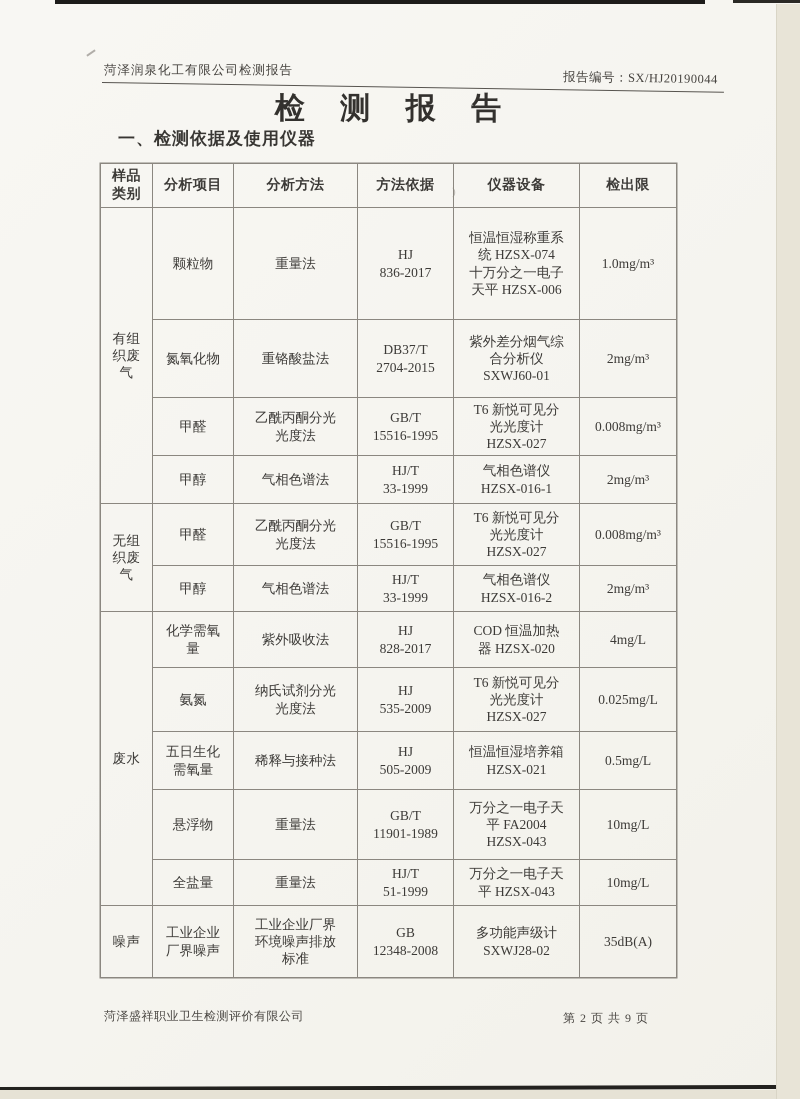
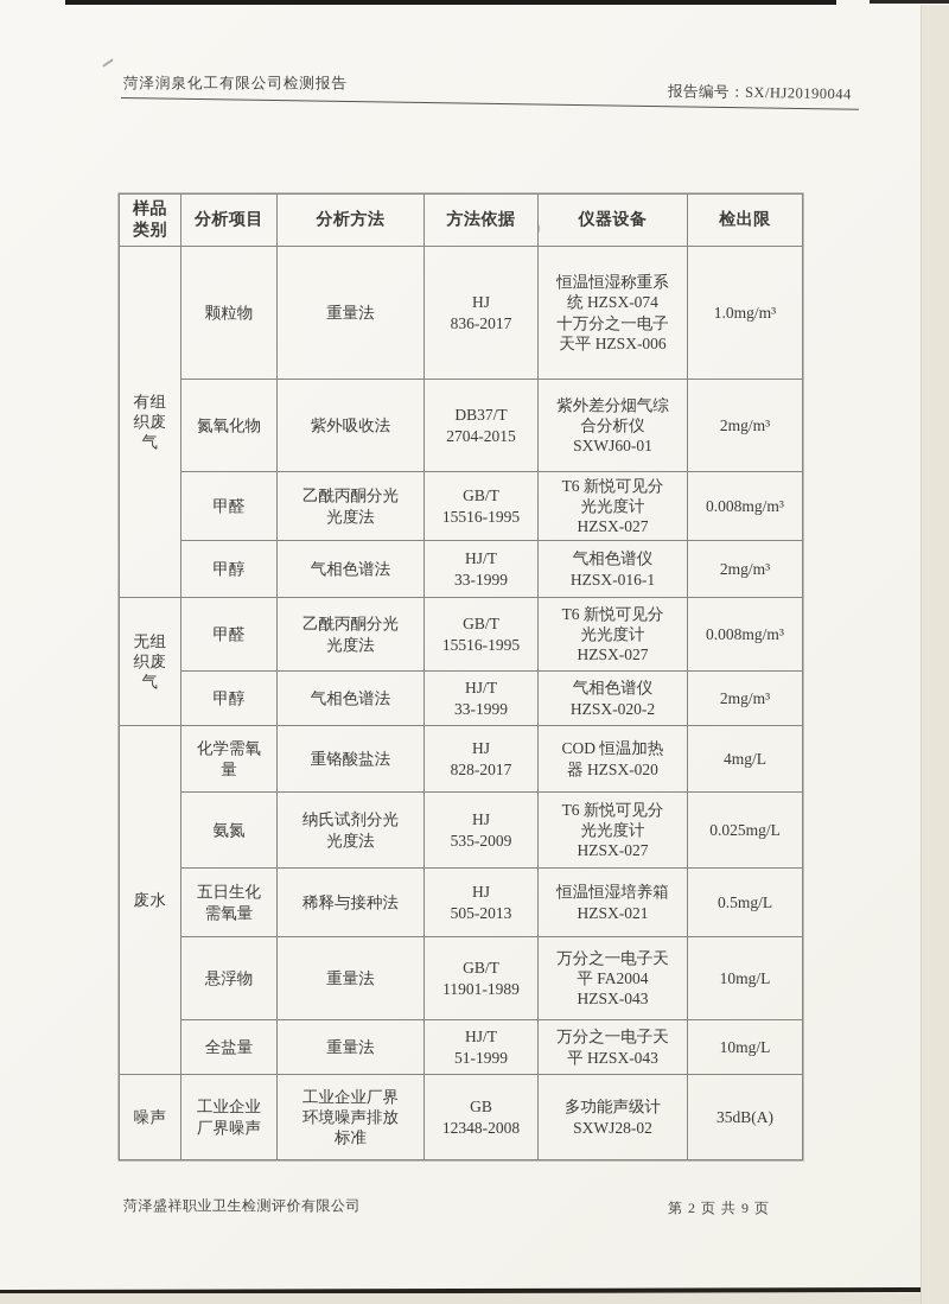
  )
  菏泽润泉化工有限公司检测报告
  报告编号：SX/HJ20190044
- 检 测 报 告
- 一、检测依据及使用仪器
  样品 类别	分析项目	分析方法	方法依据	仪器设备	检出限
  有组 织废 气	颗粒物	重量法	HJ 836-2017	恒温恒湿称重系 统 HZSX-074 十万分之一电子 天平 HZSX-006	1.0mg/m³
- 氮氧化物	重铬酸盐法	DB37/T 2704-2015	紫外差分烟气综 合分析仪 SXWJ60-01	2mg/m³
+ 氮氧化物	紫外吸收法	DB37/T 2704-2015	紫外差分烟气综 合分析仪 SXWJ60-01	2mg/m³
  甲醛	乙酰丙酮分光 光度法	GB/T 15516-1995	T6 新悦可见分 光光度计 HZSX-027	0.008mg/m³
  甲醇	气相色谱法	HJ/T 33-1999	气相色谱仪 HZSX-016-1	2mg/m³
  无组 织废 气	甲醛	乙酰丙酮分光 光度法	GB/T 15516-1995	T6 新悦可见分 光光度计 HZSX-027	0.008mg/m³
- 甲醇	气相色谱法	HJ/T 33-1999	气相色谱仪 HZSX-016-2	2mg/m³
+ 甲醇	气相色谱法	HJ/T 33-1999	气相色谱仪 HZSX-020-2	2mg/m³
- 废水	化学需氧 量	紫外吸收法	HJ 828-2017	COD 恒温加热 器 HZSX-020	4mg/L
+ 废水	化学需氧 量	重铬酸盐法	HJ 828-2017	COD 恒温加热 器 HZSX-020	4mg/L
  氨氮	纳氏试剂分光 光度法	HJ 535-2009	T6 新悦可见分 光光度计 HZSX-027	0.025mg/L
- 五日生化 需氧量	稀释与接种法	HJ 505-2009	恒温恒湿培养箱 HZSX-021	0.5mg/L
+ 五日生化 需氧量	稀释与接种法	HJ 505-2013	恒温恒湿培养箱 HZSX-021	0.5mg/L
  悬浮物	重量法	GB/T 11901-1989	万分之一电子天 平 FA2004 HZSX-043	10mg/L
  全盐量	重量法	HJ/T 51-1999	万分之一电子天 平 HZSX-043	10mg/L
  噪声	工业企业 厂界噪声	工业企业厂界 环境噪声排放 标准	GB 12348-2008	多功能声级计 SXWJ28-02	35dB(A)
  菏泽盛祥职业卫生检测评价有限公司
  第 2 页 共 9 页
